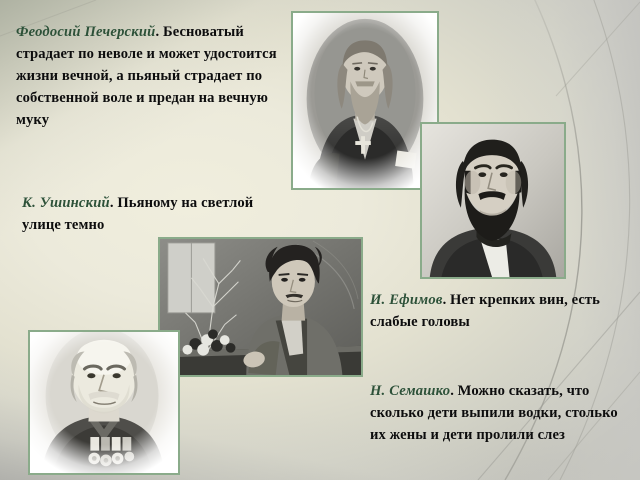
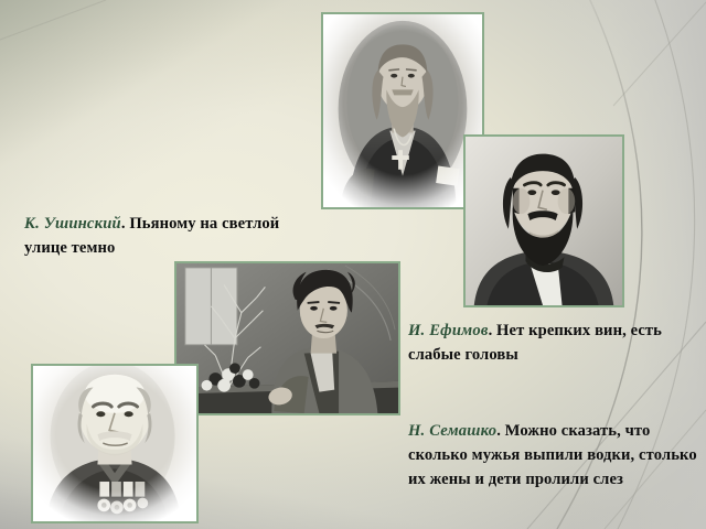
- Феодосий Печерский. Бесноватый страдает по неволе и может удостоится жизни вечной, а пьяный страдает по собственной воле и предан на вечную муку
  К. Ушинский. Пьяному на светлой улице темно
  И. Ефимов. Нет крепких вин, есть слабые головы
- Н. Семашко. Можно сказать, что сколько дети выпили водки, столько их жены и дети пролили слез
+ Н. Семашко. Можно сказать, что сколько мужья выпили водки, столько их жены и дети пролили слез
